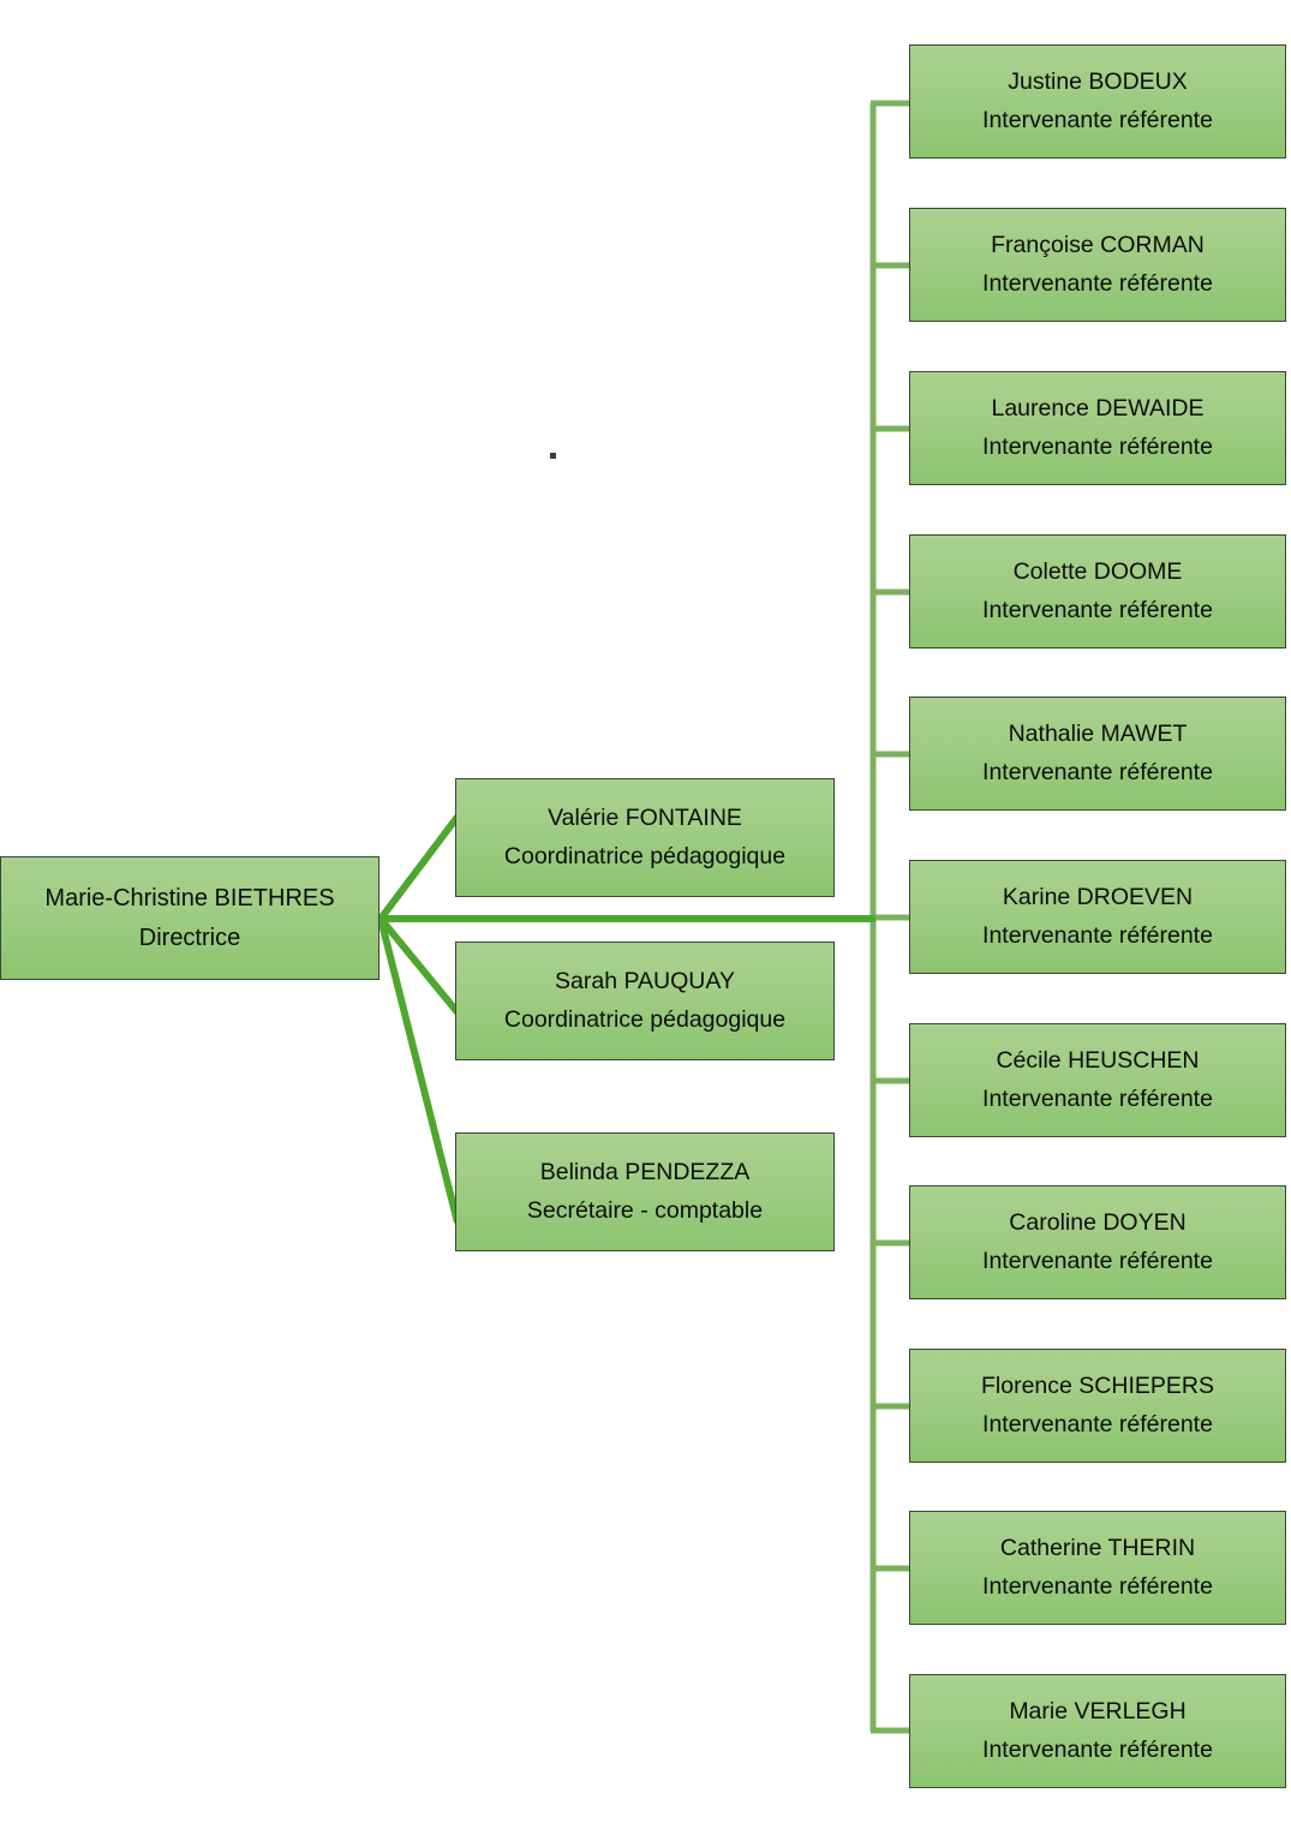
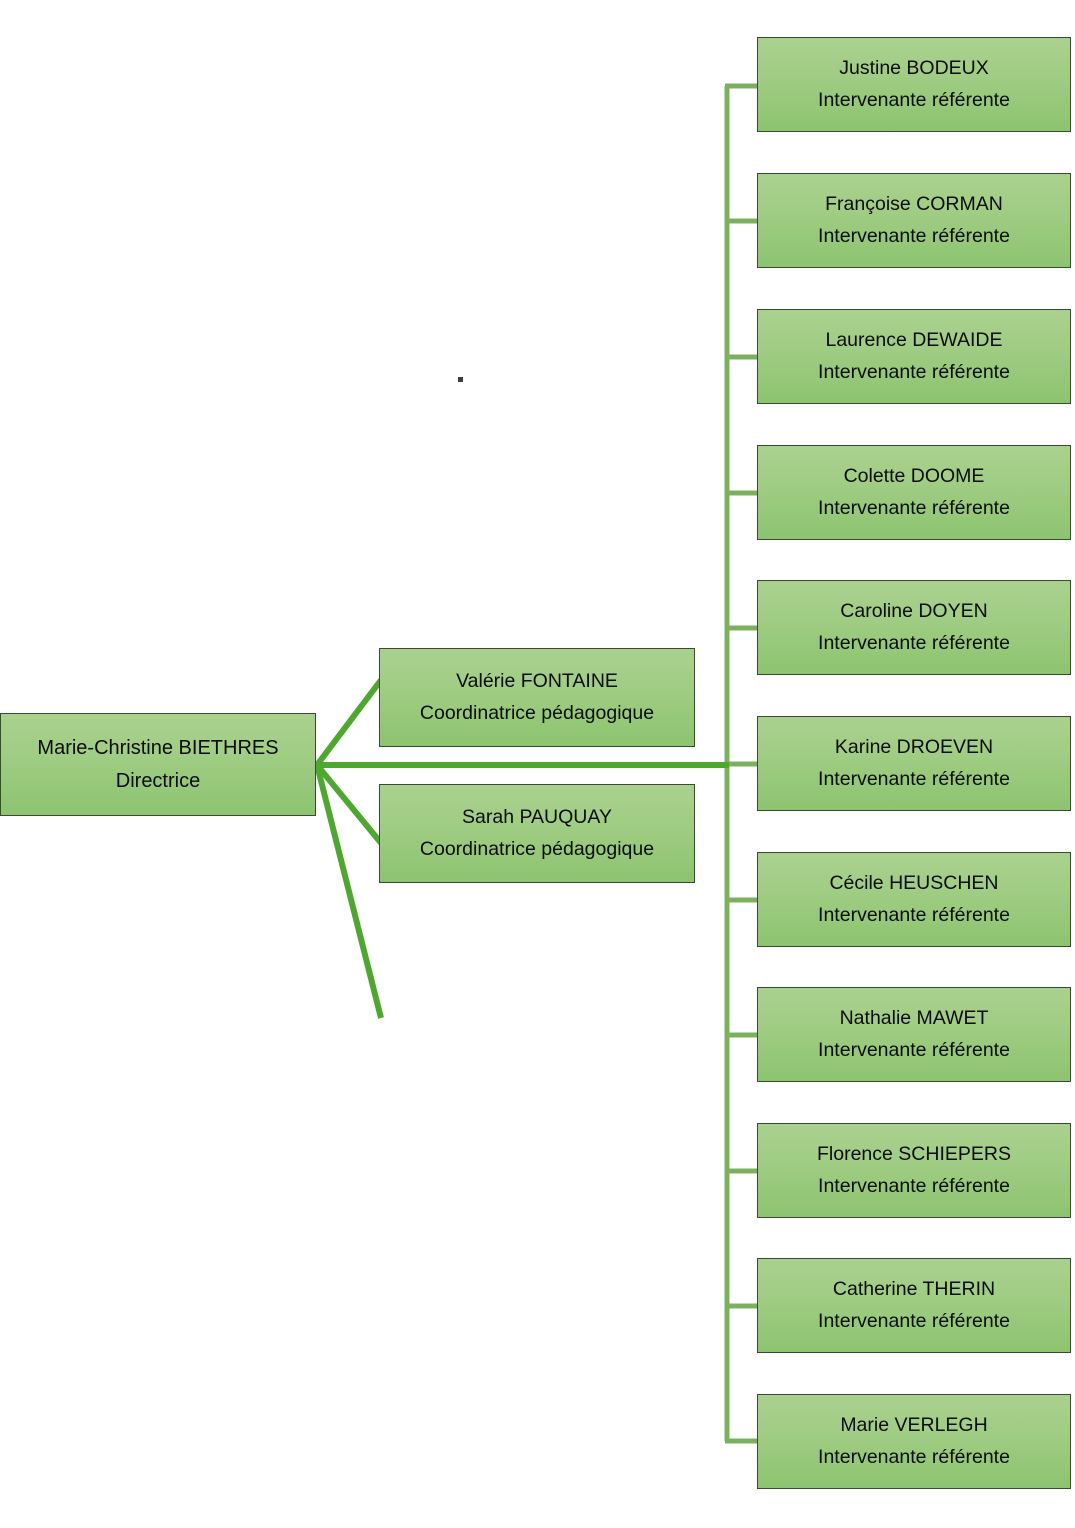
  Marie-Christine BIETHRES
  Directrice
  Valérie FONTAINE
  Coordinatrice pédagogique
  Sarah PAUQUAY
  Coordinatrice pédagogique
- Belinda PENDEZZA
- Secrétaire - comptable
  Justine BODEUX
  Intervenante référente
  Françoise CORMAN
  Intervenante référente
  Laurence DEWAIDE
  Intervenante référente
  Colette DOOME
  Intervenante référente
- Nathalie MAWET
+ Caroline DOYEN
  Intervenante référente
  Karine DROEVEN
  Intervenante référente
  Cécile HEUSCHEN
  Intervenante référente
- Caroline DOYEN
+ Nathalie MAWET
  Intervenante référente
  Florence SCHIEPERS
  Intervenante référente
  Catherine THERIN
  Intervenante référente
  Marie VERLEGH
  Intervenante référente
